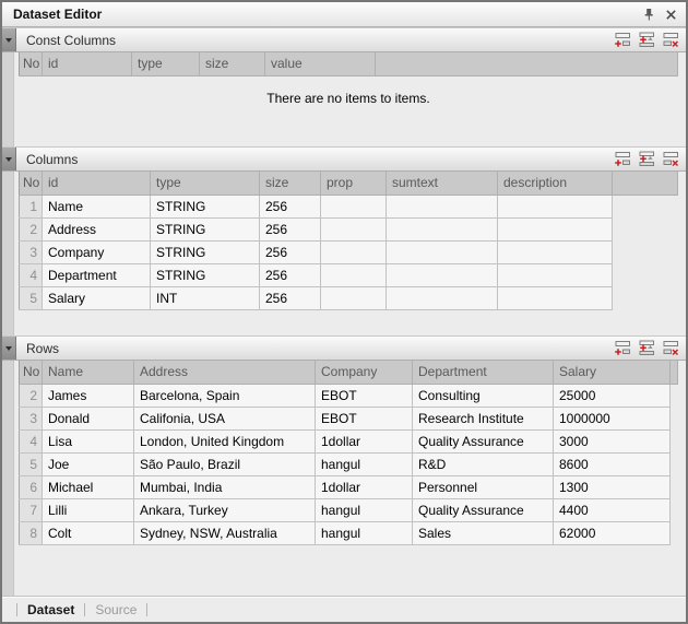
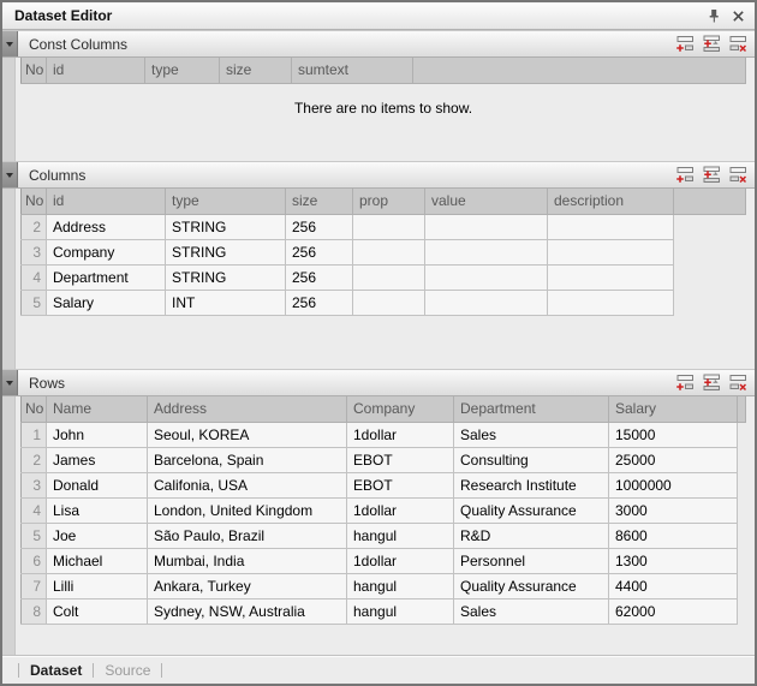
  Dataset Editor
  Const Columns
- No	id	type	size	value
+ No	id	type	size	sumtext
- There are no items to items.
+ There are no items to show.
  Columns
- No	id	type	size	prop	sumtext	description
+ No	id	type	size	prop	value	description
- 1	Name	STRING	256
  2	Address	STRING	256
  3	Company	STRING	256
  4	Department	STRING	256
  5	Salary	INT	256
  Rows
  No	Name	Address	Company	Department	Salary
+ 1	John	Seoul, KOREA	1dollar	Sales	15000
  2	James	Barcelona, Spain	EBOT	Consulting	25000
  3	Donald	Califonia, USA	EBOT	Research Institute	1000000
  4	Lisa	London, United Kingdom	1dollar	Quality Assurance	3000
  5	Joe	São Paulo, Brazil	hangul	R&D	8600
  6	Michael	Mumbai, India	1dollar	Personnel	1300
  7	Lilli	Ankara, Turkey	hangul	Quality Assurance	4400
  8	Colt	Sydney, NSW, Australia	hangul	Sales	62000
  Dataset
  Source
